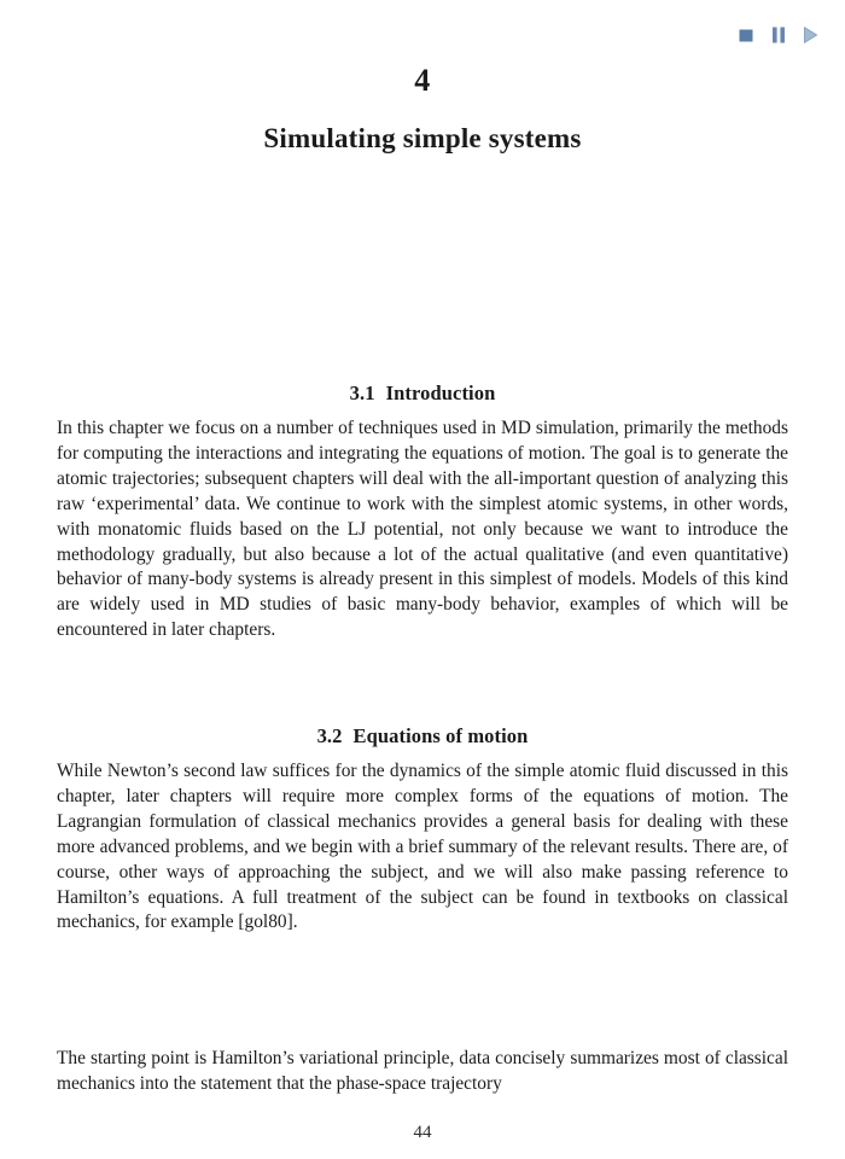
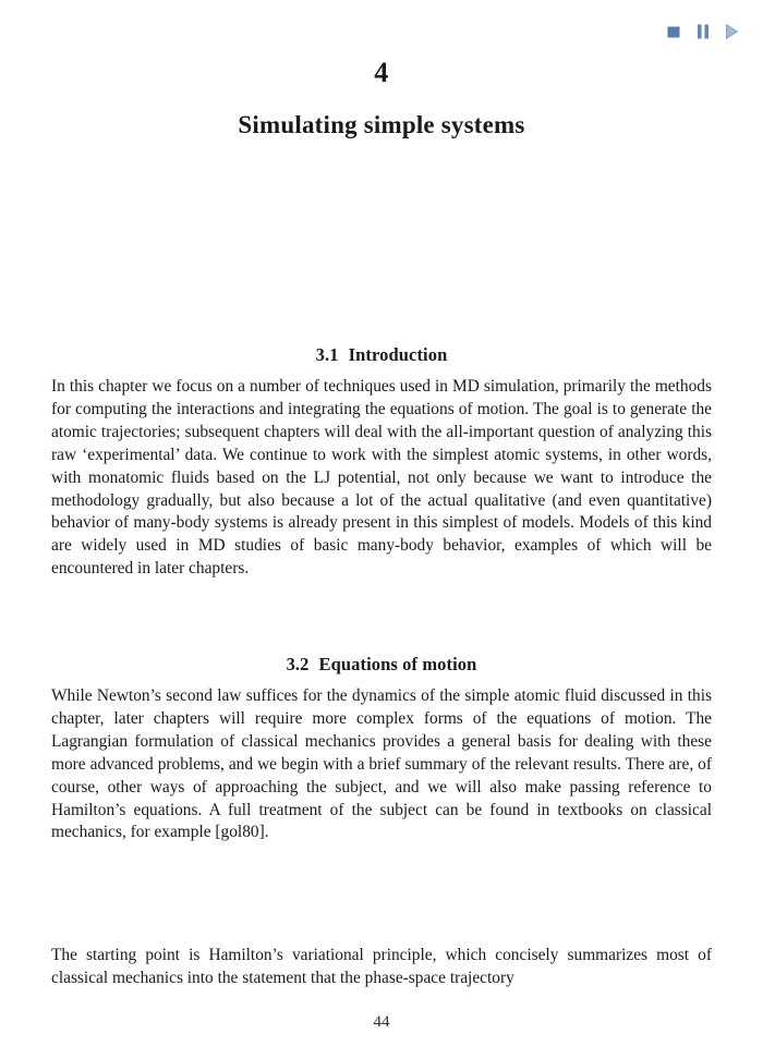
  4
  Simulating simple systems
  3.1 Introduction
  In this chapter we focus on a number of techniques used in MD simulation, primarily the methods for computing the interactions and integrating the equations of motion. The goal is to generate the atomic trajectories; subsequent chapters will deal with the all-important question of analyzing this raw ‘experimental’ data. We continue to work with the simplest atomic systems, in other words, with monatomic fluids based on the LJ potential, not only because we want to introduce the methodology gradually, but also because a lot of the actual qualitative (and even quantitative) behavior of many-body systems is already present in this simplest of models. Models of this kind are widely used in MD studies of basic many-body behavior, examples of which will be encountered in later chapters.
  3.2 Equations of motion
  While Newton’s second law suffices for the dynamics of the simple atomic fluid discussed in this chapter, later chapters will require more complex forms of the equations of motion. The Lagrangian formulation of classical mechanics provides a general basis for dealing with these more advanced problems, and we begin with a brief summary of the relevant results. There are, of course, other ways of approaching the subject, and we will also make passing reference to Hamilton’s equations. A full treatment of the subject can be found in textbooks on classical mechanics, for example [gol80].
- The starting point is Hamilton’s variational principle, data concisely summarizes most of classical mechanics into the statement that the phase-space trajectory
+ The starting point is Hamilton’s variational principle, which concisely summarizes most of classical mechanics into the statement that the phase-space trajectory
  44
